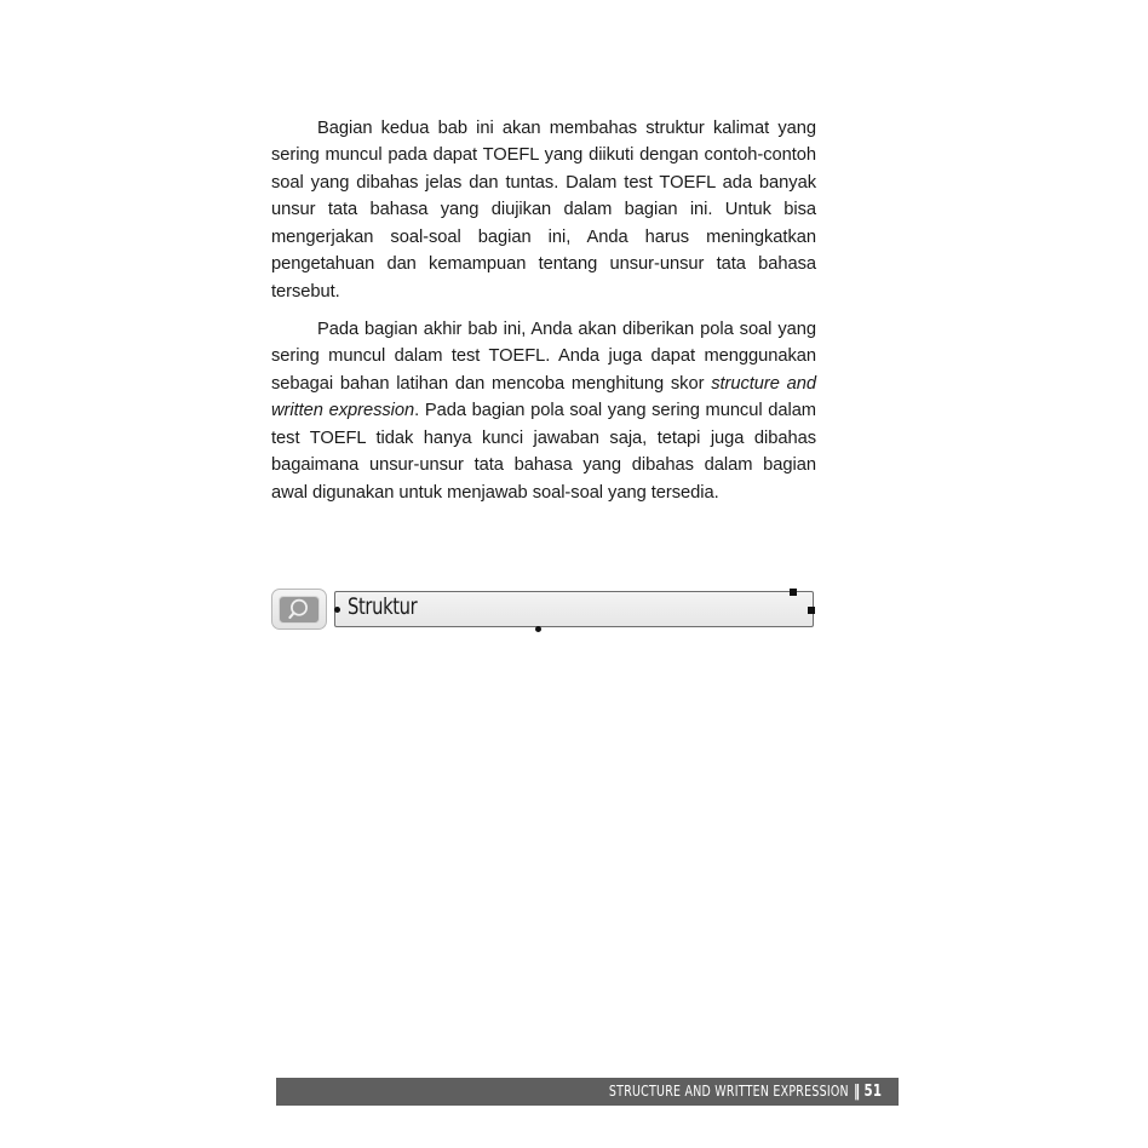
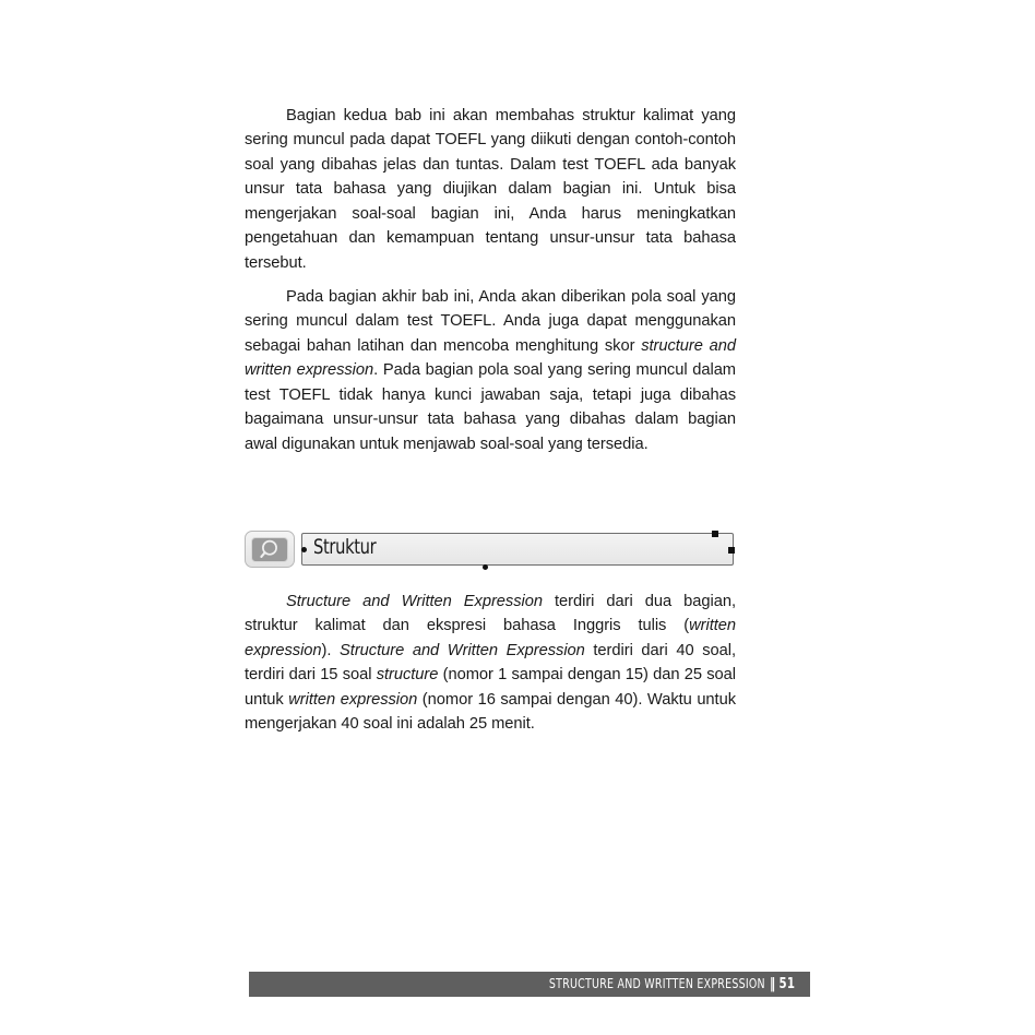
  Bagian kedua bab ini akan membahas struktur kalimat yang sering muncul pada dapat TOEFL yang diikuti dengan contoh-contoh soal yang dibahas jelas dan tuntas. Dalam test TOEFL ada banyak unsur tata bahasa yang diujikan dalam bagian ini. Untuk bisa mengerjakan soal-soal bagian ini, Anda harus meningkatkan pengetahuan dan kemampuan tentang unsur-unsur tata bahasa tersebut.
  Pada bagian akhir bab ini, Anda akan diberikan pola soal yang sering muncul dalam test TOEFL. Anda juga dapat menggunakan sebagai bahan latihan dan mencoba menghitung skor structure and written expression. Pada bagian pola soal yang sering muncul dalam test TOEFL tidak hanya kunci jawaban saja, tetapi juga dibahas bagaimana unsur-unsur tata bahasa yang dibahas dalam bagian awal digunakan untuk menjawab soal-soal yang tersedia.
  Struktur
+ Structure and Written Expression terdiri dari dua bagian, struktur kalimat dan ekspresi bahasa Inggris tulis (written expression). Structure and Written Expression terdiri dari 40 soal, terdiri dari 15 soal structure (nomor 1 sampai dengan 15) dan 25 soal untuk written expression (nomor 16 sampai dengan 40). Waktu untuk mengerjakan 40 soal ini adalah 25 menit.
  STRUCTURE AND WRITTEN EXPRESSION
  ‖
  51
